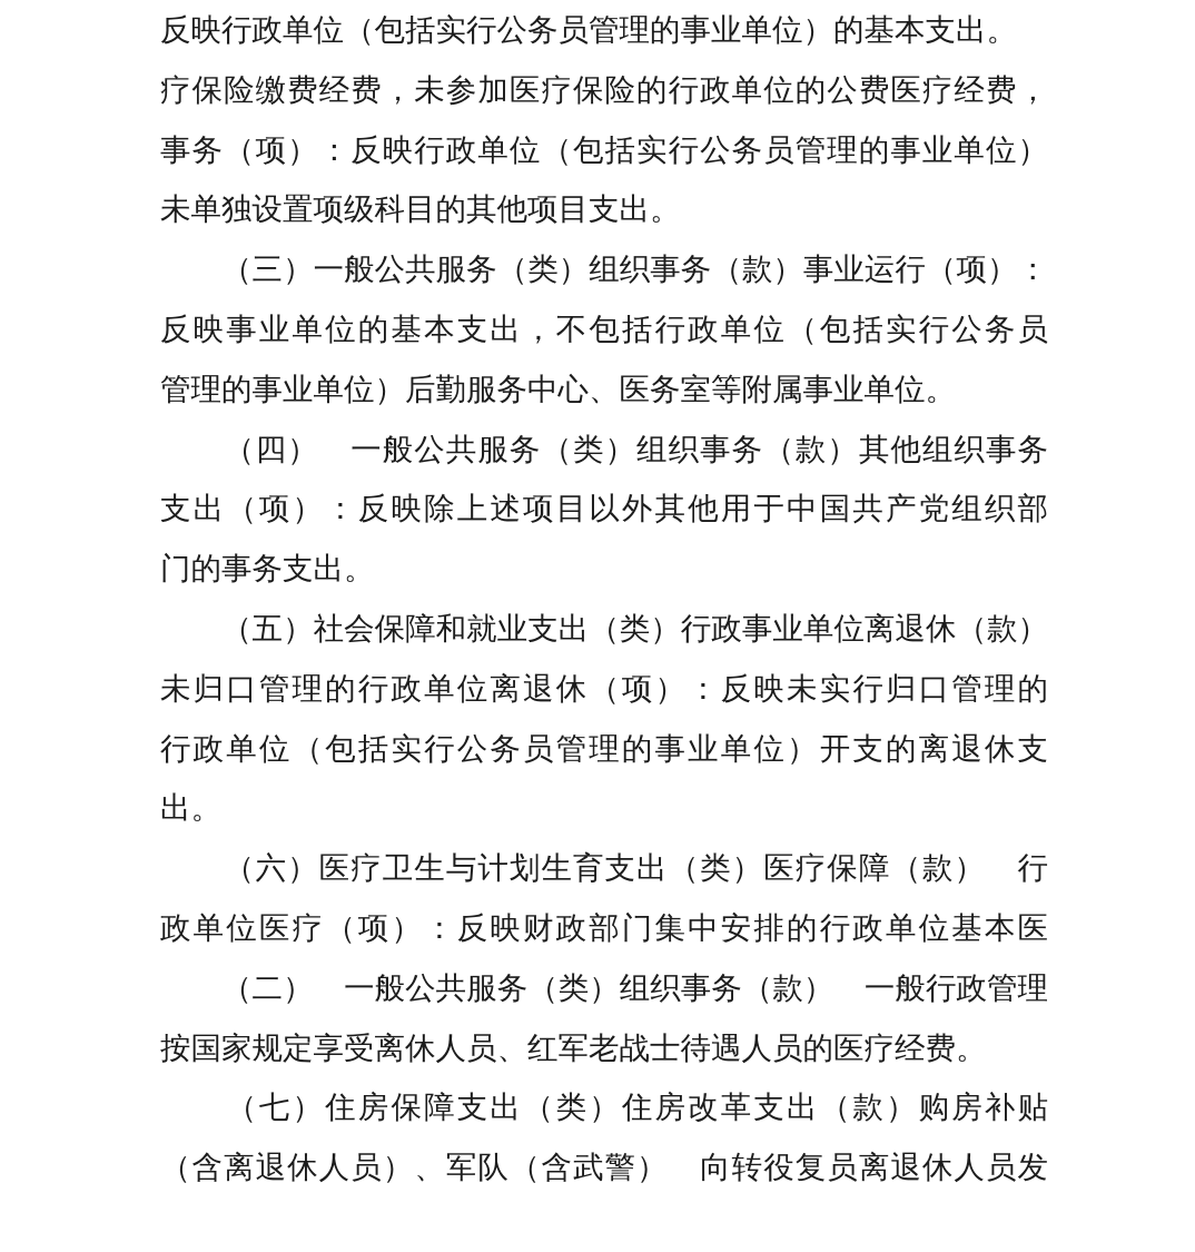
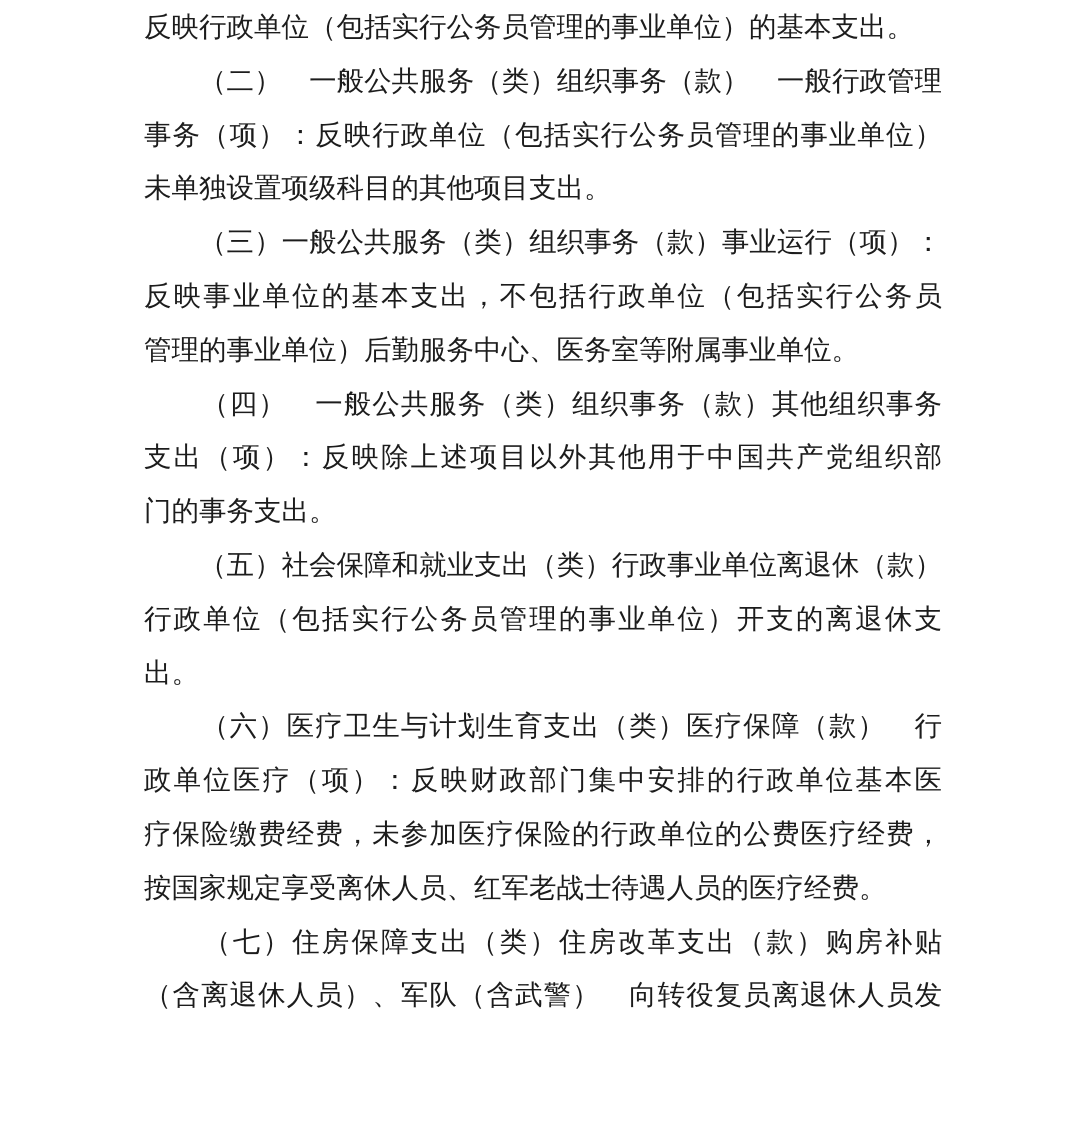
  反映行政单位（包括实行公务员管理的事业单位）的基本支出。
- 疗保险缴费经费，未参加医疗保险的行政单位的公费医疗经费，
+ （二） 一般公共服务（类）组织事务（款） 一般行政管理
  事务（项）：反映行政单位（包括实行公务员管理的事业单位）
  未单独设置项级科目的其他项目支出。
  （三）一般公共服务（类）组织事务（款）事业运行（项）：
  反映事业单位的基本支出，不包括行政单位（包括实行公务员
  管理的事业单位）后勤服务中心、医务室等附属事业单位。
  （四） 一般公共服务（类）组织事务（款）其他组织事务
  支出（项）：反映除上述项目以外其他用于中国共产党组织部
  门的事务支出。
  （五）社会保障和就业支出（类）行政事业单位离退休（款）
- 未归口管理的行政单位离退休（项）：反映未实行归口管理的
  行政单位（包括实行公务员管理的事业单位）开支的离退休支
  出。
  （六）医疗卫生与计划生育支出（类）医疗保障（款） 行
  政单位医疗（项）：反映财政部门集中安排的行政单位基本医
- （二） 一般公共服务（类）组织事务（款） 一般行政管理
+ 疗保险缴费经费，未参加医疗保险的行政单位的公费医疗经费，
  按国家规定享受离休人员、红军老战士待遇人员的医疗经费。
  （七）住房保障支出（类）住房改革支出（款）购房补贴
  （含离退休人员）、军队（含武警） 向转役复员离退休人员发
